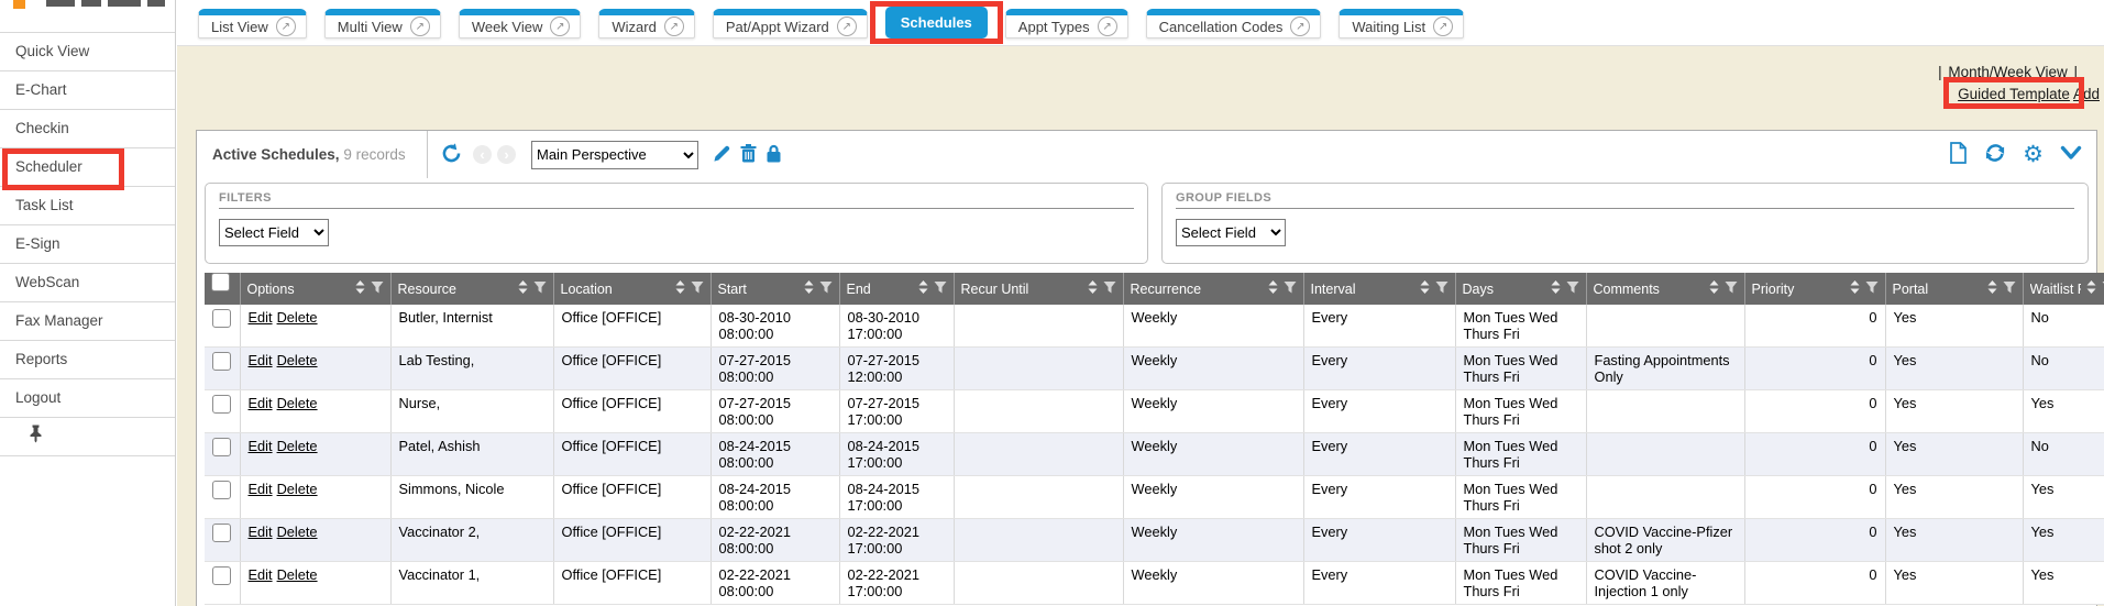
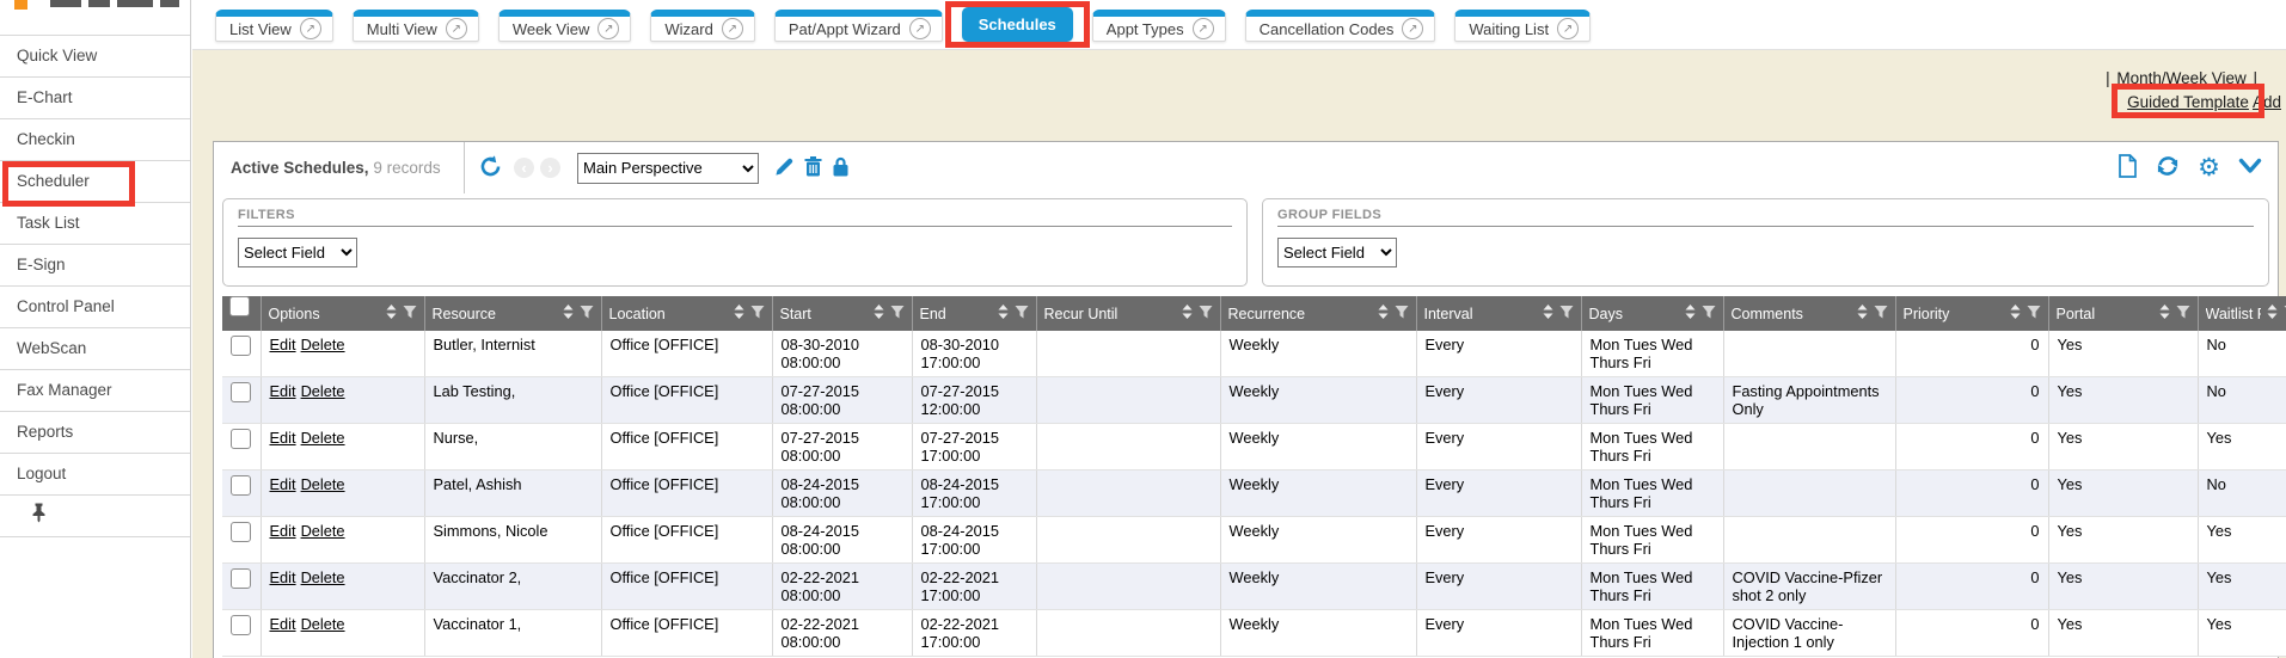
  Quick View
  E-Chart
  Checkin
  Scheduler
  Task List
  E-Sign
+ Control Panel
  WebScan
  Fax Manager
  Reports
  Logout
  List View
  ↗
  Multi View
  ↗
  Week View
  ↗
  Wizard
  ↗
  Pat/Appt Wizard
  ↗
  Schedules
  Appt Types
  ↗
  Cancellation Codes
  ↗
  Waiting List
  ↗
  | Month/Week View |
  Guided Template Add
  Active Schedules, 9 records
  Main Perspective
  ⚙
  FILTERS
  Select Field
  GROUP FIELDS
  Select Field
  	Options	Resource	Location	Start	End	Recur Until	Recurrence	Interval	Days	Comments	Priority	Portal	Waitlist
  	Edit Delete	Butler, Internist	Office [OFFICE]	08-30-2010 08:00:00	08-30-2010 17:00:00		Weekly	Every	Mon Tues Wed Thurs Fri		0	Yes	No
  	Edit Delete	Lab Testing,	Office [OFFICE]	07-27-2015 08:00:00	07-27-2015 12:00:00		Weekly	Every	Mon Tues Wed Thurs Fri	Fasting Appointments Only	0	Yes	No
  	Edit Delete	Nurse,	Office [OFFICE]	07-27-2015 08:00:00	07-27-2015 17:00:00		Weekly	Every	Mon Tues Wed Thurs Fri		0	Yes	Yes
  	Edit Delete	Patel, Ashish	Office [OFFICE]	08-24-2015 08:00:00	08-24-2015 17:00:00		Weekly	Every	Mon Tues Wed Thurs Fri		0	Yes	No
  	Edit Delete	Simmons, Nicole	Office [OFFICE]	08-24-2015 08:00:00	08-24-2015 17:00:00		Weekly	Every	Mon Tues Wed Thurs Fri		0	Yes	Yes
  	Edit Delete	Vaccinator 2,	Office [OFFICE]	02-22-2021 08:00:00	02-22-2021 17:00:00		Weekly	Every	Mon Tues Wed Thurs Fri	COVID Vaccine-Pfizer shot 2 only	0	Yes	Yes
  	Edit Delete	Vaccinator 1,	Office [OFFICE]	02-22-2021 08:00:00	02-22-2021 17:00:00		Weekly	Every	Mon Tues Wed Thurs Fri	COVID Vaccine-Injection 1 only	0	Yes	Yes
